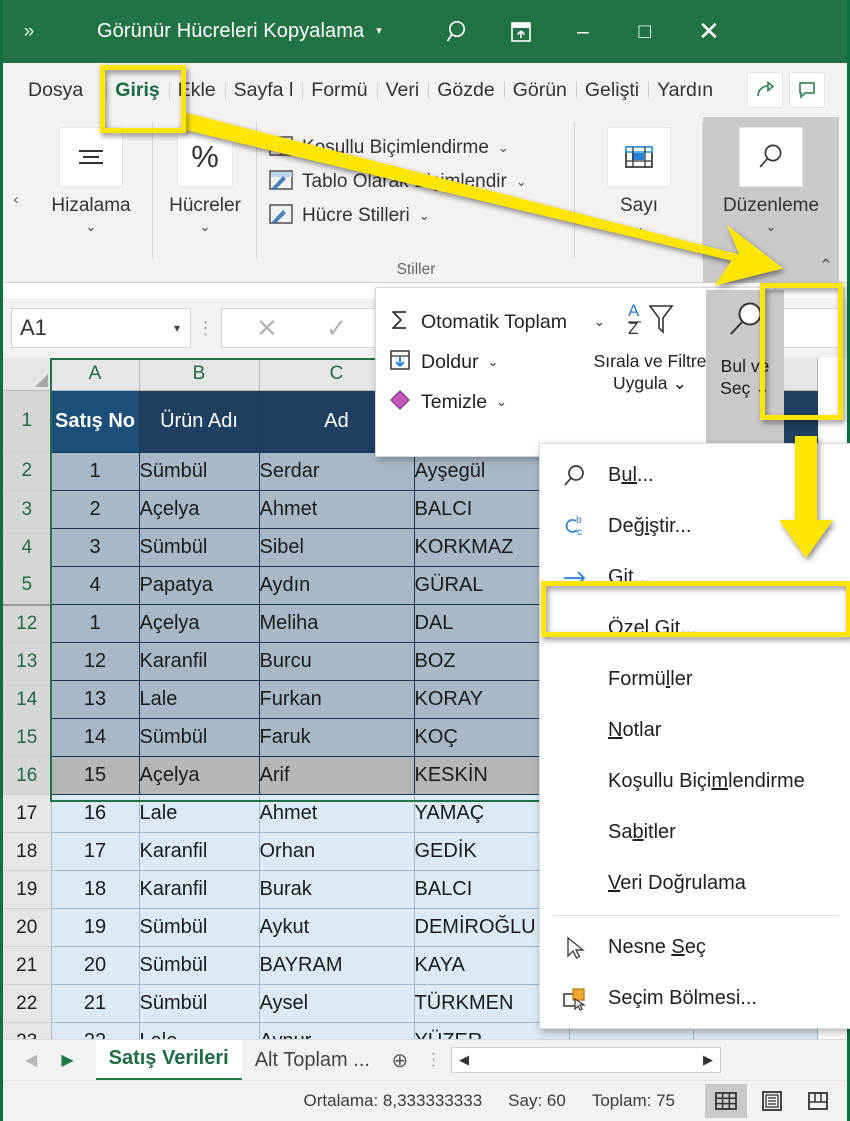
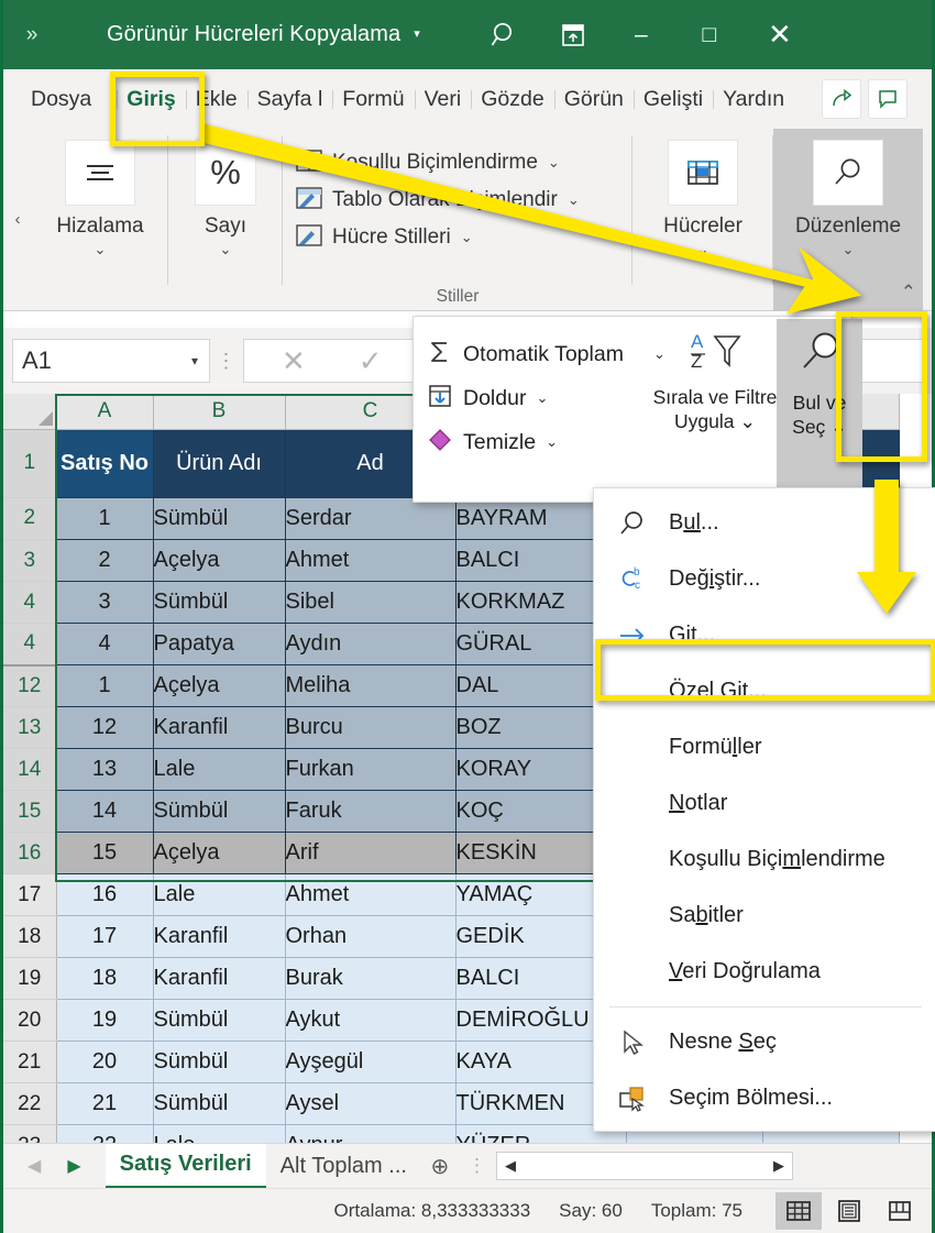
  »
  Görünür Hücreleri Kopyalama ▾
  –
  □
  ✕
  Dosya
  Giriş
  Ekle
  Sayfa l
  Formü
  Veri
  Gözde
  Görün
  Gelişti
  Yardın
  ‹
  Hizalama
  ⌄
  %
- Hücreler
+ Sayı
  ⌄
  şullu Biçimlendirme
  ⌄
  Tablo Olaralendir
  ⌄
  Hücre Stilleri
  ⌄
  Stiller
- Sayı
+ Hücreler
  ⌄
  Düzenleme
  ⌄
  ⌃
  A1
  ▾
  ⋮
  ✕
  ✓
  1	Satış No	Ürün Adı	Ad
- 2	1	Sümbül	Serdar	Ayşegül
+ 2	1	Sümbül	Serdar	BAYRAM
  3	2	Açelya	Ahmet	BALCI
  4	3	Sümbül	Sibel	KORKMAZ
- 5	4	Papatya	Aydın	GÜRAL
+ 4	4	Papatya	Aydın	GÜRAL
  12	1	Açelya	Meliha	DAL
  13	12	Karanfil	Burcu	BOZ
  14	13	Lale	Furkan	KORAY
  15	14	Sümbül	Faruk	KOÇ
  16	15	Açelya	Arif	KESKİN
  17	16	Lale	Ahmet	YAMAÇ
  18	17	Karanfil	Orhan	GEDİK
  19	18	Karanfil	Burak	BALCI
  20	19	Sümbül	Aykut	DEMİROĞLU
- 21	20	Sümbül	BAYRAM	KAYA
+ 21	20	Sümbül	Ayşegül	KAYA
  22	21	Sümbül	Aysel	TÜRKMEN
  Otomatik Toplam
  ⌄
  Doldur
  ⌄
  Temizle
  ⌄
  A
  Z
  Sırala ve Filtre
  Uygula ⌄
  Bul ve
  Seç ⌄
  Bul...
  b
  c
  Değiştir...
  Git...
  Özel Git...
  Formüller
  Notlar
  Koşullu Biçimlendirme
  Sabitler
  Veri Doğrulama
  Nesne Seç
  Seçim Bölmesi...
  ◀
  ▶
  Satış Verileri
  Alt Toplam ...
  ⊕
  ⋮
  ◀
  ▶
  Ortalama: 8,333333333
  Say: 60
  Toplam: 75
